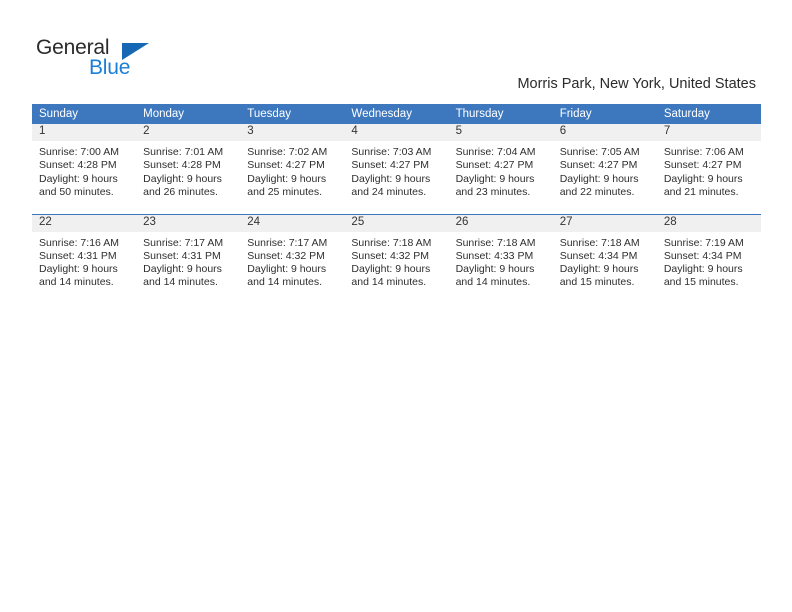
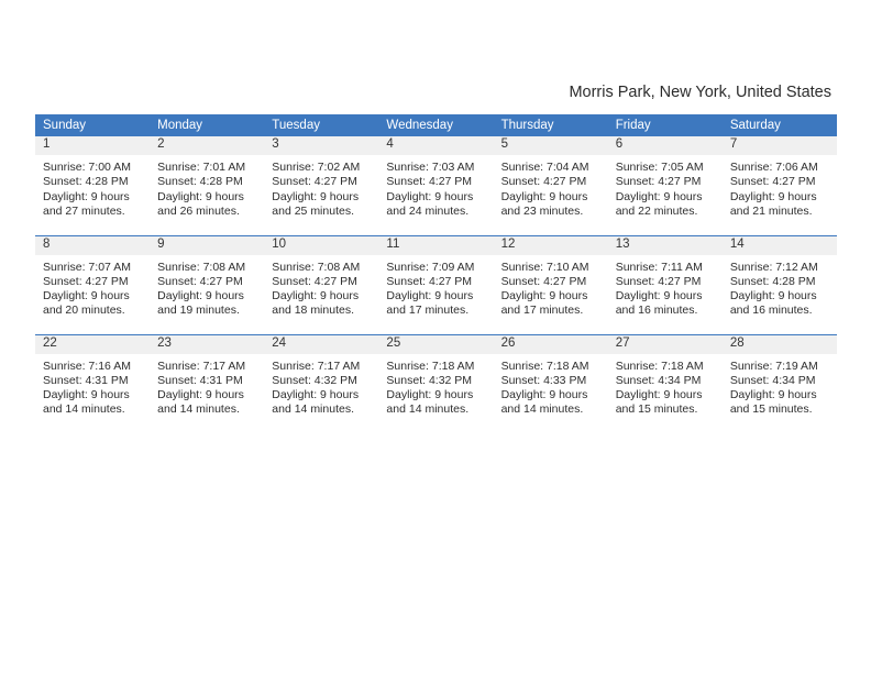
- General
- Blue
  Morris Park, New York, United States
  Sunday	Monday	Tuesday	Wednesday	Thursday	Friday	Saturday
- 1 Sunrise: 7:00 AM Sunset: 4:28 PM Daylight: 9 hours and 50 minutes.	2 Sunrise: 7:01 AM Sunset: 4:28 PM Daylight: 9 hours and 26 minutes.	3 Sunrise: 7:02 AM Sunset: 4:27 PM Daylight: 9 hours and 25 minutes.	4 Sunrise: 7:03 AM Sunset: 4:27 PM Daylight: 9 hours and 24 minutes.	5 Sunrise: 7:04 AM Sunset: 4:27 PM Daylight: 9 hours and 23 minutes.	6 Sunrise: 7:05 AM Sunset: 4:27 PM Daylight: 9 hours and 22 minutes.	7 Sunrise: 7:06 AM Sunset: 4:27 PM Daylight: 9 hours and 21 minutes.
+ 1 Sunrise: 7:00 AM Sunset: 4:28 PM Daylight: 9 hours and 27 minutes.	2 Sunrise: 7:01 AM Sunset: 4:28 PM Daylight: 9 hours and 26 minutes.	3 Sunrise: 7:02 AM Sunset: 4:27 PM Daylight: 9 hours and 25 minutes.	4 Sunrise: 7:03 AM Sunset: 4:27 PM Daylight: 9 hours and 24 minutes.	5 Sunrise: 7:04 AM Sunset: 4:27 PM Daylight: 9 hours and 23 minutes.	6 Sunrise: 7:05 AM Sunset: 4:27 PM Daylight: 9 hours and 22 minutes.	7 Sunrise: 7:06 AM Sunset: 4:27 PM Daylight: 9 hours and 21 minutes.
+ 8 Sunrise: 7:07 AM Sunset: 4:27 PM Daylight: 9 hours and 20 minutes.	9 Sunrise: 7:08 AM Sunset: 4:27 PM Daylight: 9 hours and 19 minutes.	10 Sunrise: 7:08 AM Sunset: 4:27 PM Daylight: 9 hours and 18 minutes.	11 Sunrise: 7:09 AM Sunset: 4:27 PM Daylight: 9 hours and 17 minutes.	12 Sunrise: 7:10 AM Sunset: 4:27 PM Daylight: 9 hours and 17 minutes.	13 Sunrise: 7:11 AM Sunset: 4:27 PM Daylight: 9 hours and 16 minutes.	14 Sunrise: 7:12 AM Sunset: 4:28 PM Daylight: 9 hours and 16 minutes.
  22 Sunrise: 7:16 AM Sunset: 4:31 PM Daylight: 9 hours and 14 minutes.	23 Sunrise: 7:17 AM Sunset: 4:31 PM Daylight: 9 hours and 14 minutes.	24 Sunrise: 7:17 AM Sunset: 4:32 PM Daylight: 9 hours and 14 minutes.	25 Sunrise: 7:18 AM Sunset: 4:32 PM Daylight: 9 hours and 14 minutes.	26 Sunrise: 7:18 AM Sunset: 4:33 PM Daylight: 9 hours and 14 minutes.	27 Sunrise: 7:18 AM Sunset: 4:34 PM Daylight: 9 hours and 15 minutes.	28 Sunrise: 7:19 AM Sunset: 4:34 PM Daylight: 9 hours and 15 minutes.
